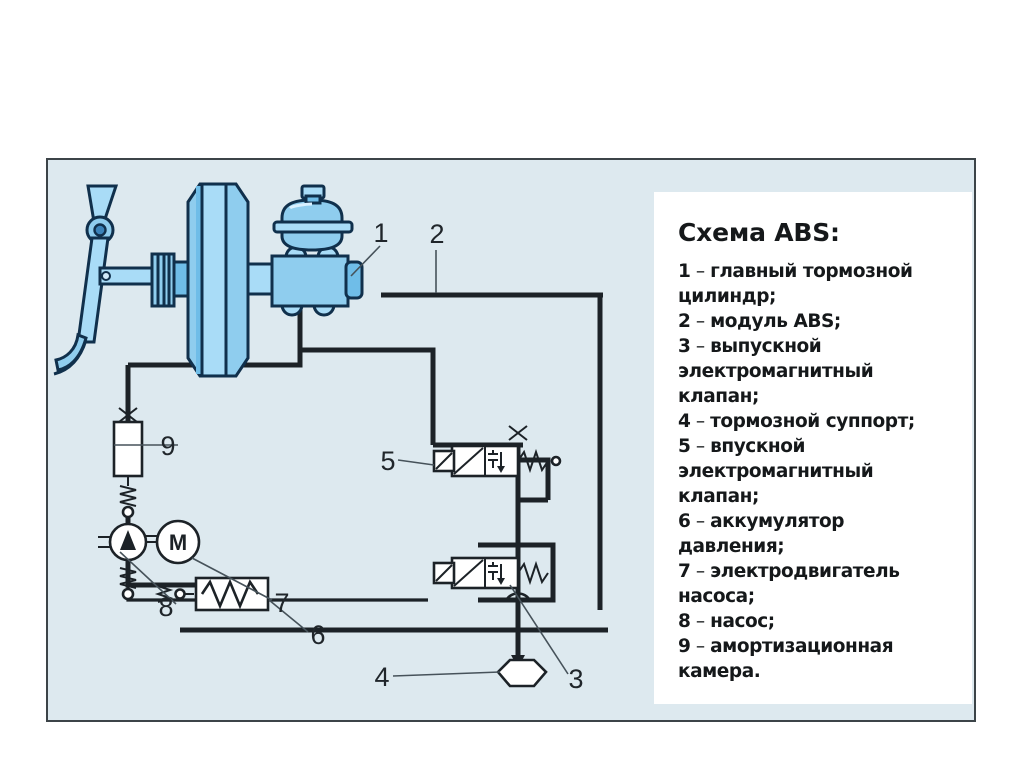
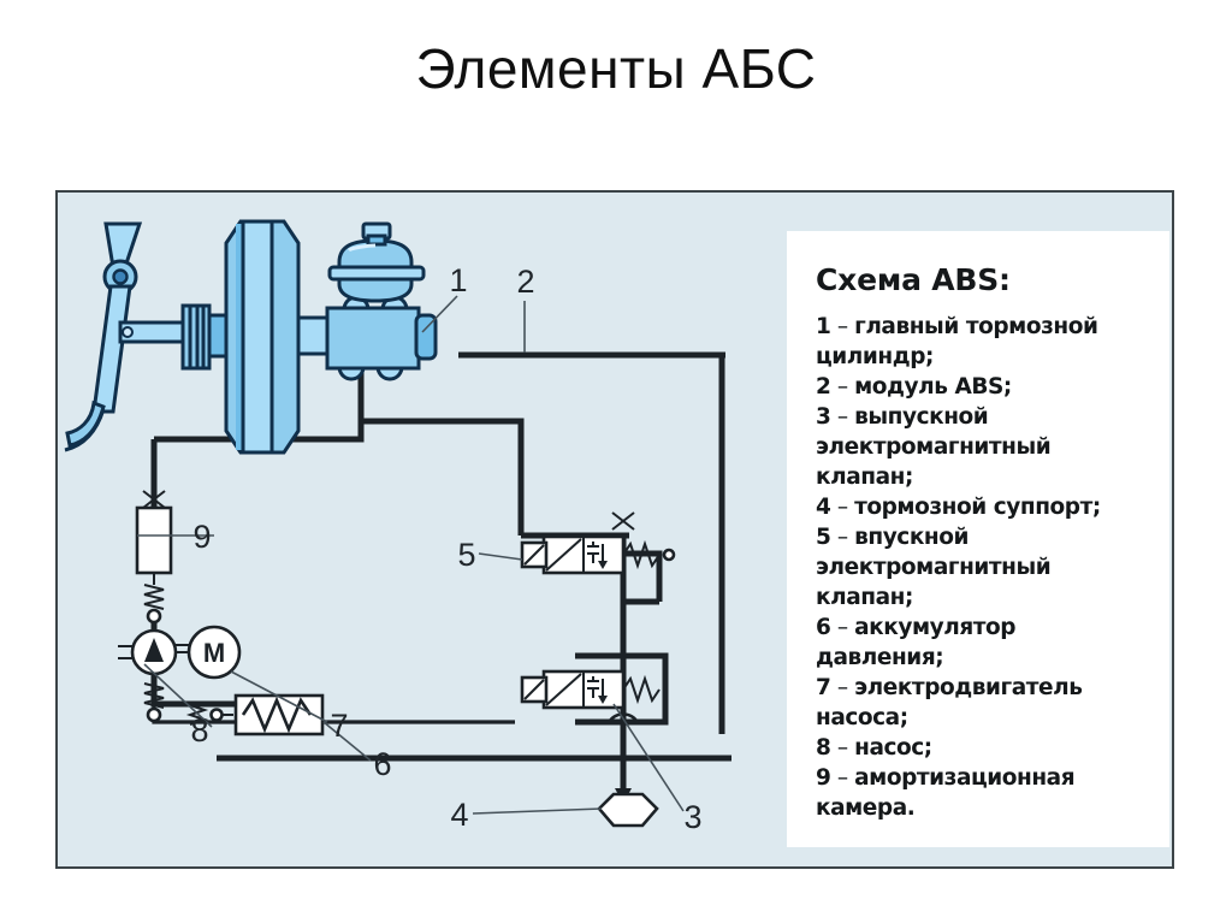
+ Элементы АБС
  M
  1
  2
  3
  4
  5
  6
  7
  8
  9
  Схема ABS:
  1 – главный тормозной цилиндр;
  2 – модуль ABS;
  3 – выпускной электромагнитный клапан;
  4 – тормозной суппорт;
  5 – впускной электромагнитный клапан;
  6 – аккумулятор давления;
  7 – электродвигатель насоса;
  8 – насос;
  9 – амортизационная камера.
